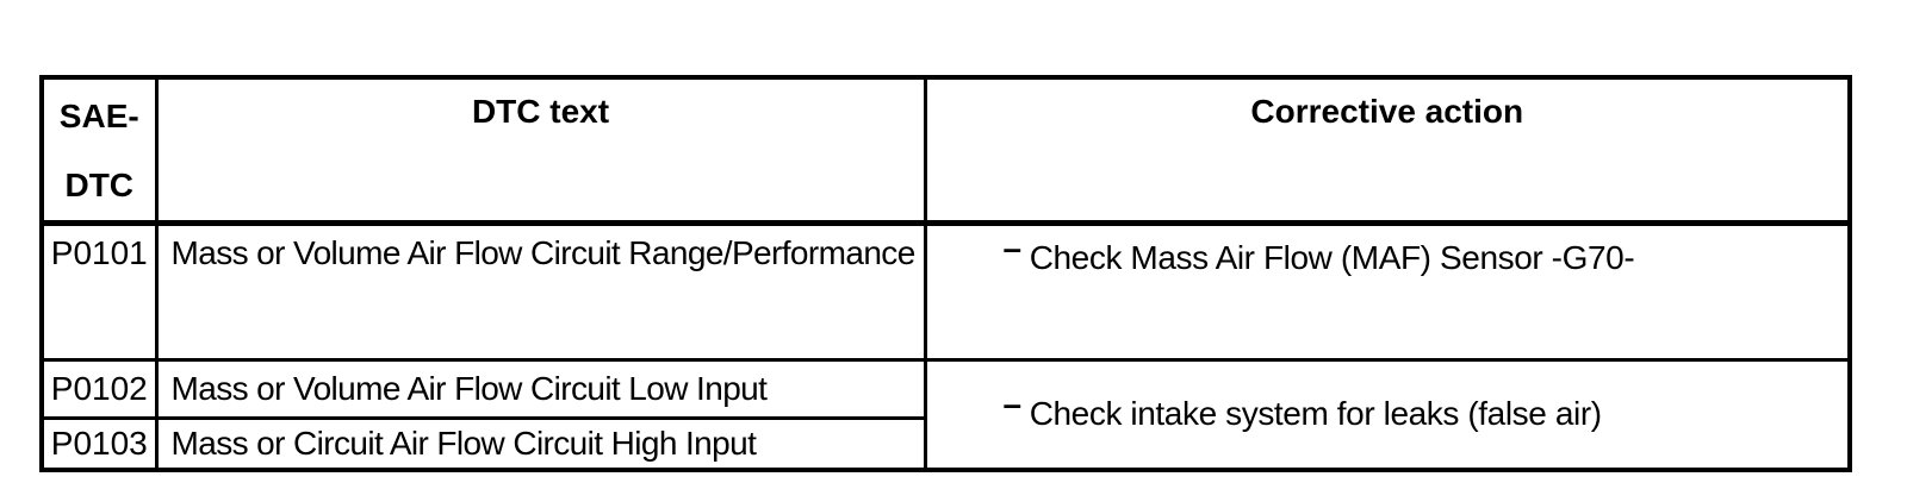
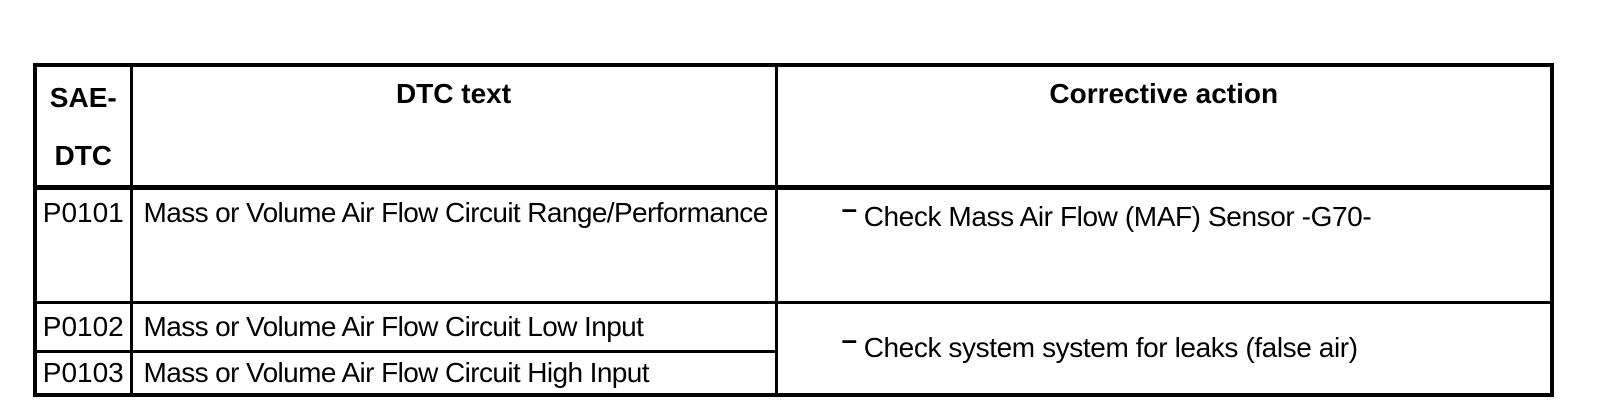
  SAE- DTC	DTC text	Corrective action
  P0101	Mass or Volume Air Flow Circuit Range/Performance	– Check Mass Air Flow (MAF) Sensor -G70-
- P0102	Mass or Volume Air Flow Circuit Low Input	– Check intake system for leaks (false air)
+ P0102	Mass or Volume Air Flow Circuit Low Input	– Check system system for leaks (false air)
- P0103	Mass or Circuit Air Flow Circuit High Input
+ P0103	Mass or Volume Air Flow Circuit High Input
